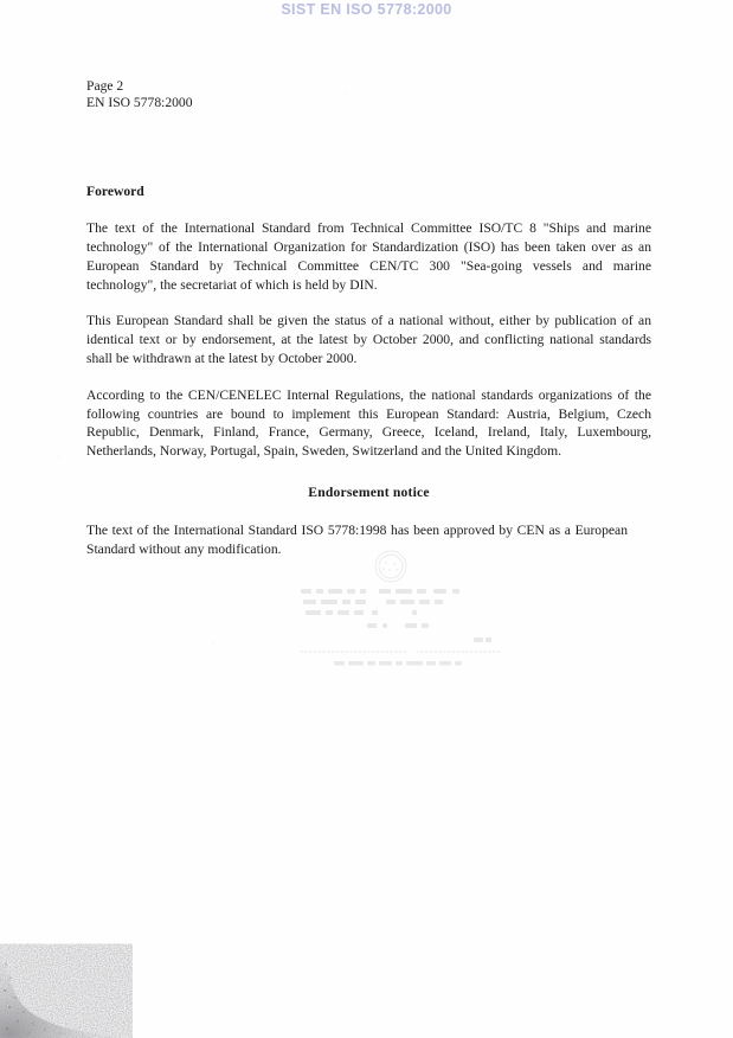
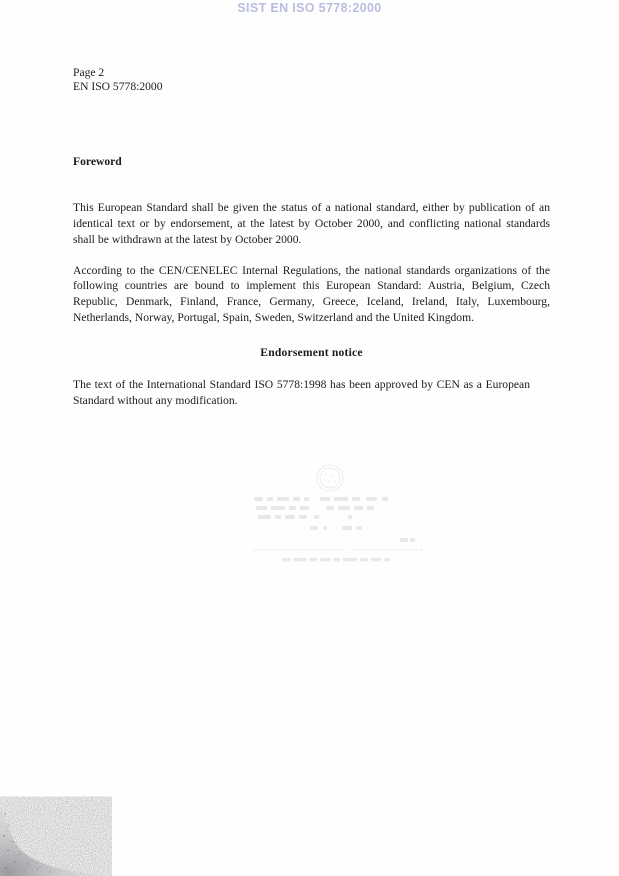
  SIST EN ISO 5778:2000
  Page 2
  EN ISO 5778:2000
  Foreword
- The text of the International Standard from Technical Committee ISO/TC 8 "Ships and marine technology" of the International Organization for Standardization (ISO) has been taken over as an European Standard by Technical Committee CEN/TC 300 "Sea-going vessels and marine technology", the secretariat of which is held by DIN.
- This European Standard shall be given the status of a national without, either by publication of an identical text or by endorsement, at the latest by October 2000, and conflicting national standards shall be withdrawn at the latest by October 2000.
+ This European Standard shall be given the status of a national standard, either by publication of an identical text or by endorsement, at the latest by October 2000, and conflicting national standards shall be withdrawn at the latest by October 2000.
  According to the CEN/CENELEC Internal Regulations, the national standards organizations of the following countries are bound to implement this European Standard: Austria, Belgium, Czech Republic, Denmark, Finland, France, Germany, Greece, Iceland, Ireland, Italy, Luxembourg, Netherlands, Norway, Portugal, Spain, Sweden, Switzerland and the United Kingdom.
  Endorsement notice
  The text of the International Standard ISO 5778:1998 has been approved by CEN as a European Standard without any modification.
